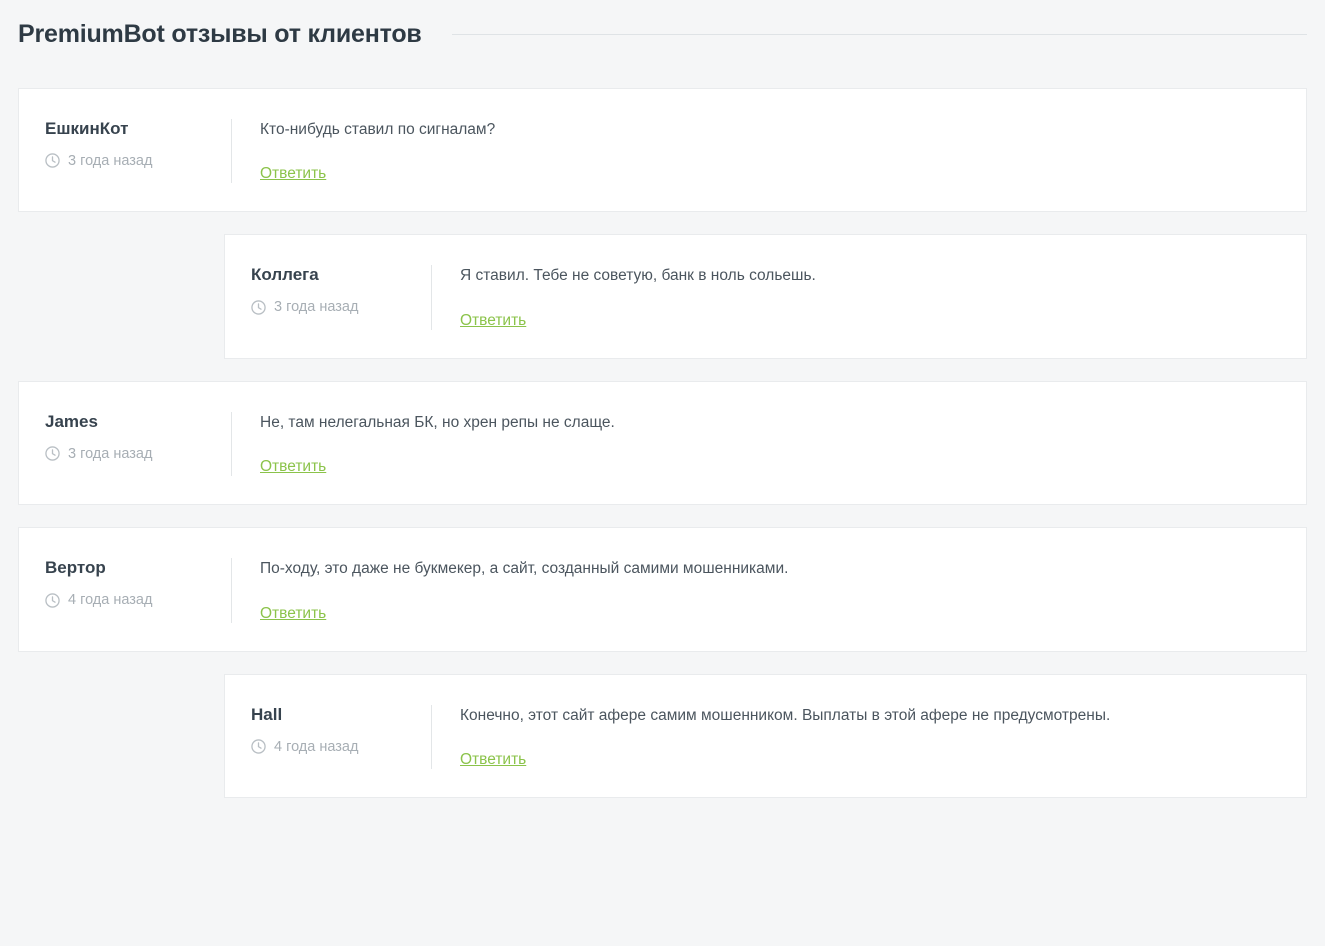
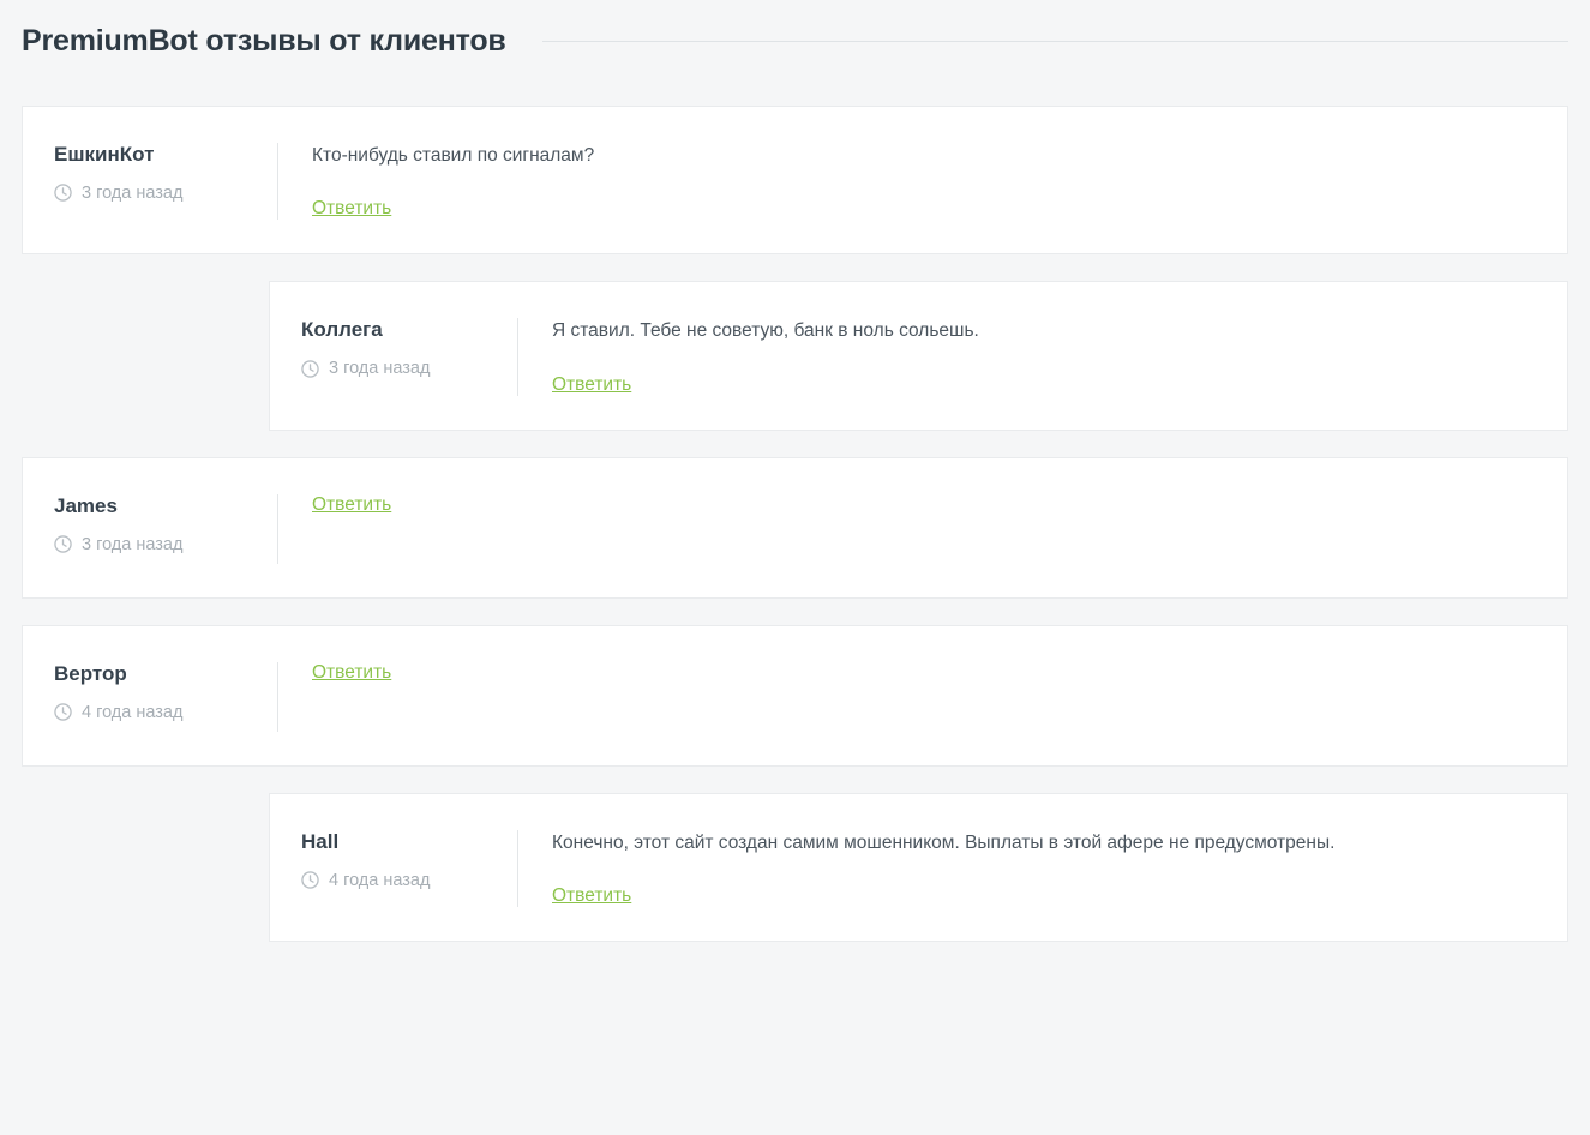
  PremiumBot отзывы от клиентов
  ЕшкинКот
  3 года назад
  Кто-нибудь ставил по сигналам?
  Ответить
  Коллега
  3 года назад
  Я ставил. Тебе не советую, банк в ноль сольешь.
  Ответить
  James
  3 года назад
- Не, там нелегальная БК, но хрен репы не слаще.
  Ответить
  Вертор
  4 года назад
- По-ходу, это даже не букмекер, а сайт, созданный самими мошенниками.
  Ответить
  Hall
  4 года назад
- Конечно, этот сайт афере самим мошенником. Выплаты в этой афере не предусмотрены.
+ Конечно, этот сайт создан самим мошенником. Выплаты в этой афере не предусмотрены.
  Ответить
